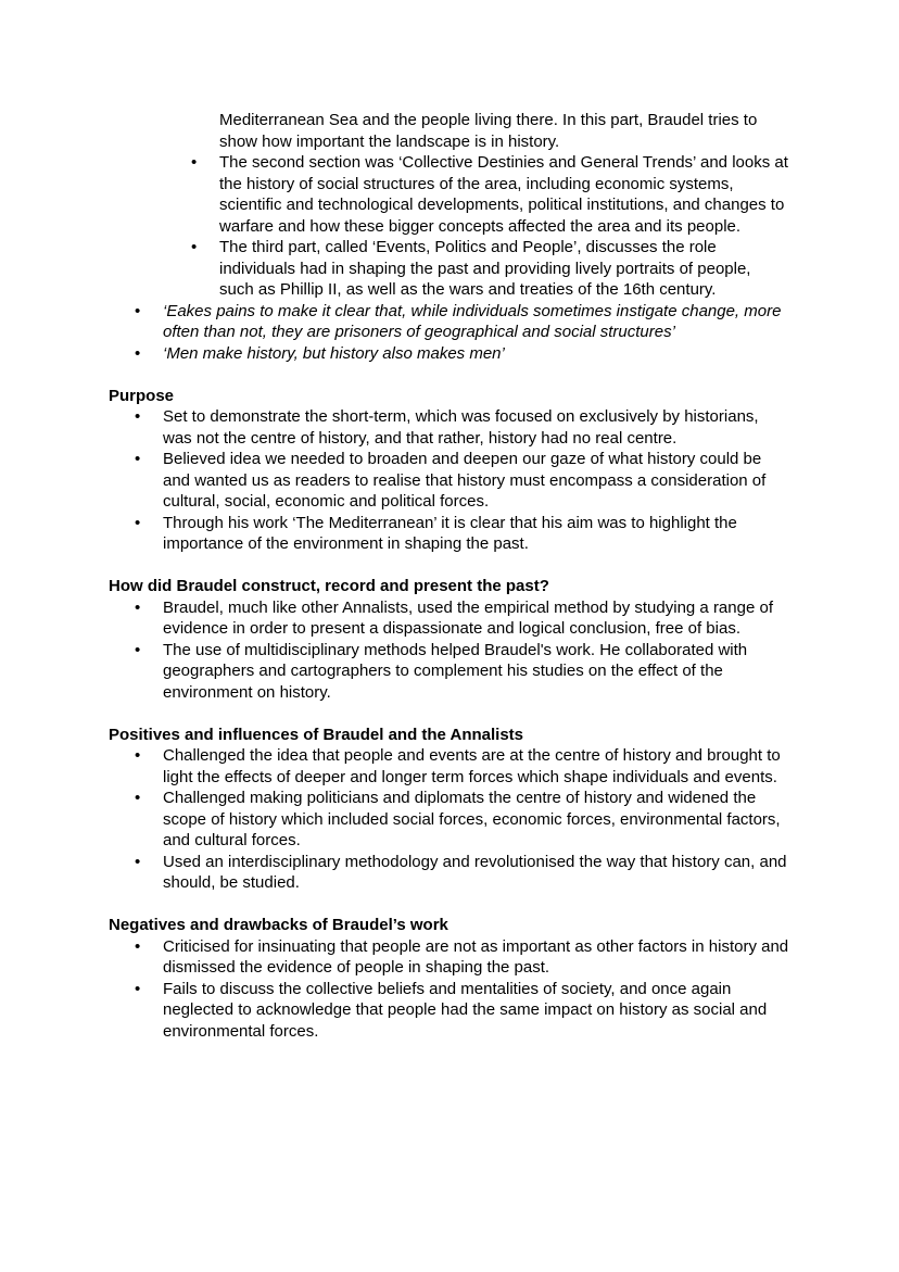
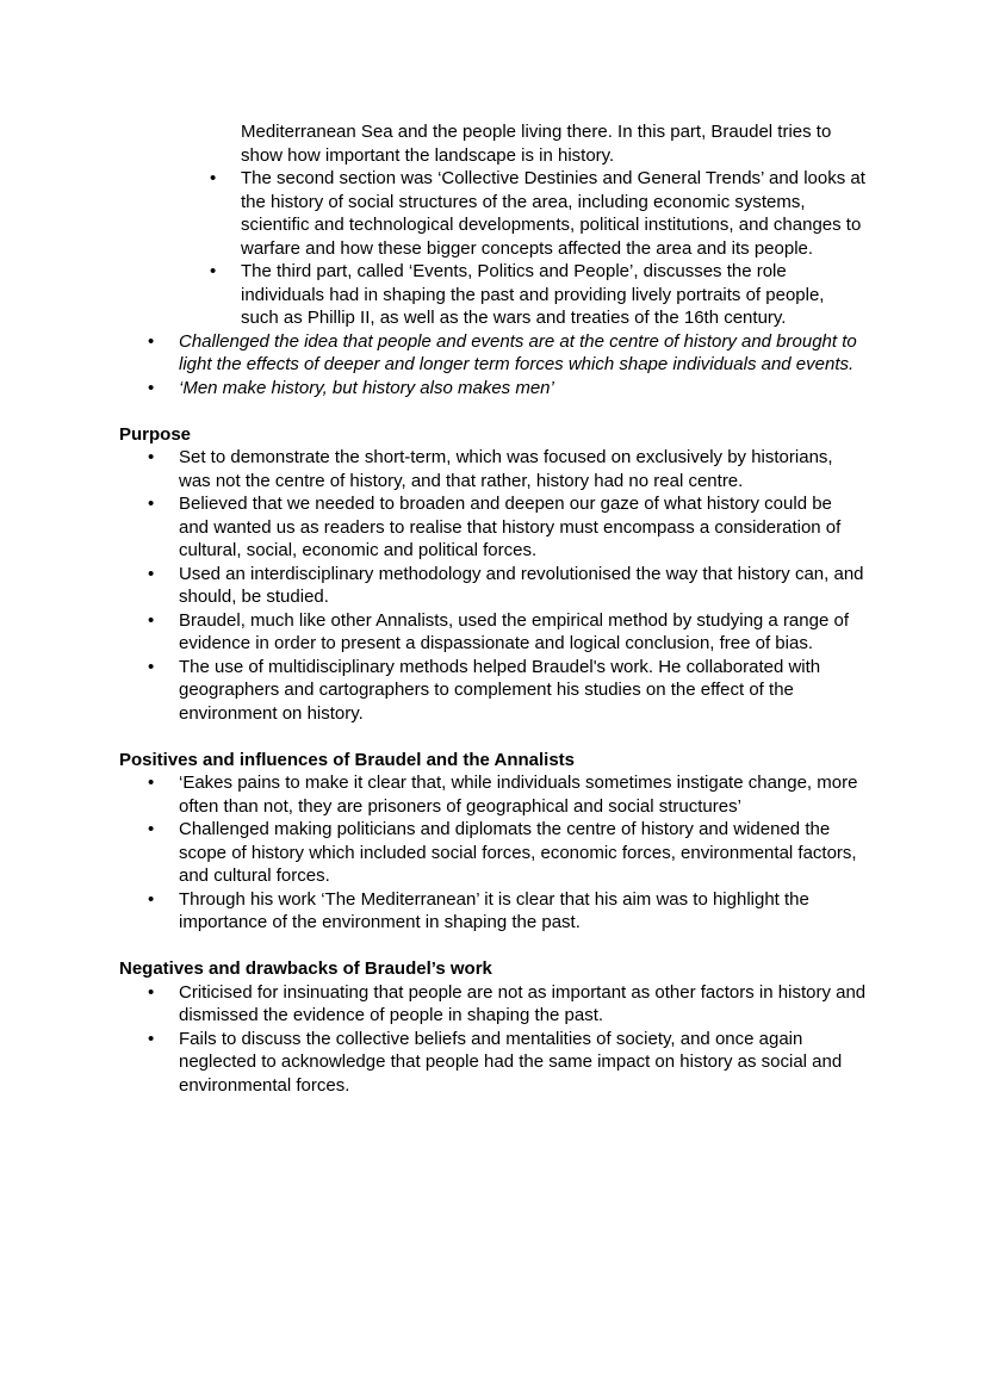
  Mediterranean Sea and the people living there. In this part, Braudel tries to show how important the landscape is in history.
  •
  The second section was ‘Collective Destinies and General Trends’ and looks at the history of social structures of the area, including economic systems, scientific and technological developments, political institutions, and changes to warfare and how these bigger concepts affected the area and its people.
  •
  The third part, called ‘Events, Politics and People’, discusses the role individuals had in shaping the past and providing lively portraits of people, such as Phillip II, as well as the wars and treaties of the 16th century.
  •
- ‘Eakes pains to make it clear that, while individuals sometimes instigate change, more often than not, they are prisoners of geographical and social structures’
+ Challenged the idea that people and events are at the centre of history and brought to light the effects of deeper and longer term forces which shape individuals and events.
  •
  ‘Men make history, but history also makes men’
  Purpose
  •
  Set to demonstrate the short-term, which was focused on exclusively by historians, was not the centre of history, and that rather, history had no real centre.
  •
- Believed idea we needed to broaden and deepen our gaze of what history could be and wanted us as readers to realise that history must encompass a consideration of cultural, social, economic and political forces.
+ Believed that we needed to broaden and deepen our gaze of what history could be and wanted us as readers to realise that history must encompass a consideration of cultural, social, economic and political forces.
  •
- Through his work ‘The Mediterranean’ it is clear that his aim was to highlight the importance of the environment in shaping the past.
+ Used an interdisciplinary methodology and revolutionised the way that history can, and should, be studied.
- How did Braudel construct, record and present the past?
  •
  Braudel, much like other Annalists, used the empirical method by studying a range of evidence in order to present a dispassionate and logical conclusion, free of bias.
  •
  The use of multidisciplinary methods helped Braudel's work. He collaborated with geographers and cartographers to complement his studies on the effect of the environment on history.
  Positives and influences of Braudel and the Annalists
  •
- Challenged the idea that people and events are at the centre of history and brought to light the effects of deeper and longer term forces which shape individuals and events.
+ ‘Eakes pains to make it clear that, while individuals sometimes instigate change, more often than not, they are prisoners of geographical and social structures’
  •
  Challenged making politicians and diplomats the centre of history and widened the scope of history which included social forces, economic forces, environmental factors, and cultural forces.
  •
- Used an interdisciplinary methodology and revolutionised the way that history can, and should, be studied.
+ Through his work ‘The Mediterranean’ it is clear that his aim was to highlight the importance of the environment in shaping the past.
  Negatives and drawbacks of Braudel’s work
  •
  Criticised for insinuating that people are not as important as other factors in history and dismissed the evidence of people in shaping the past.
  •
  Fails to discuss the collective beliefs and mentalities of society, and once again neglected to acknowledge that people had the same impact on history as social and environmental forces.
